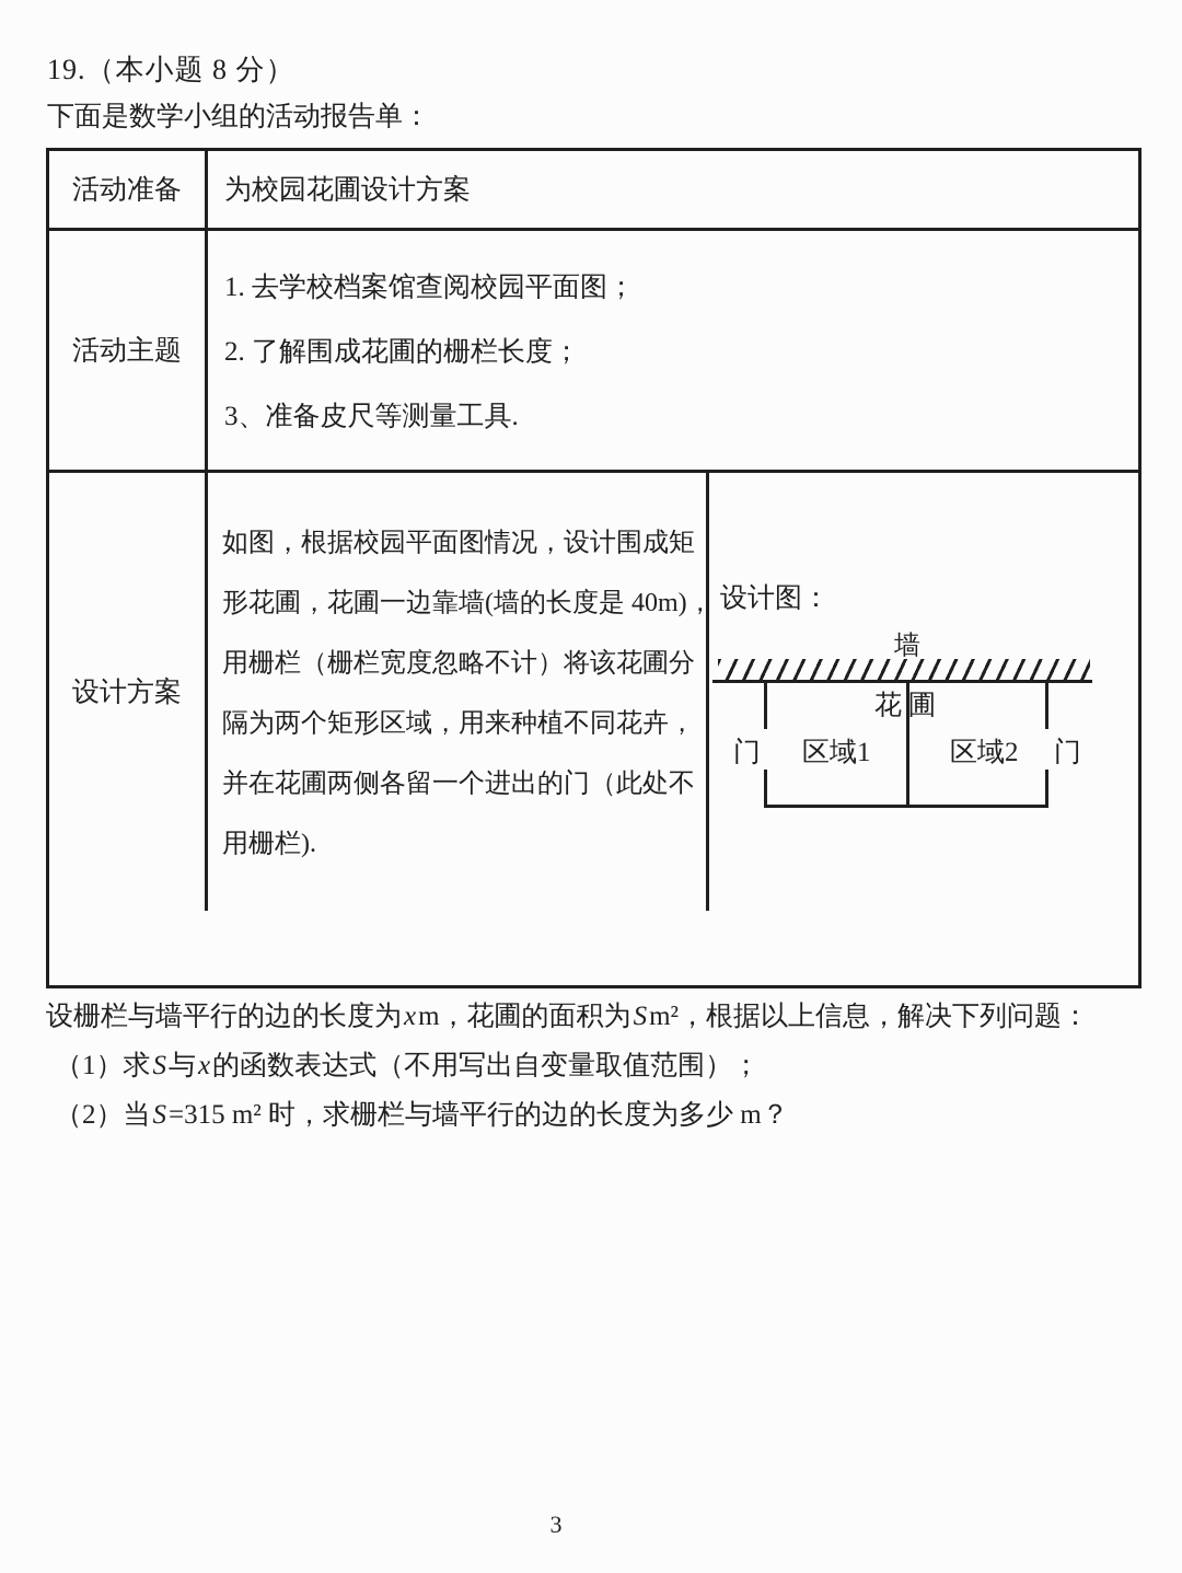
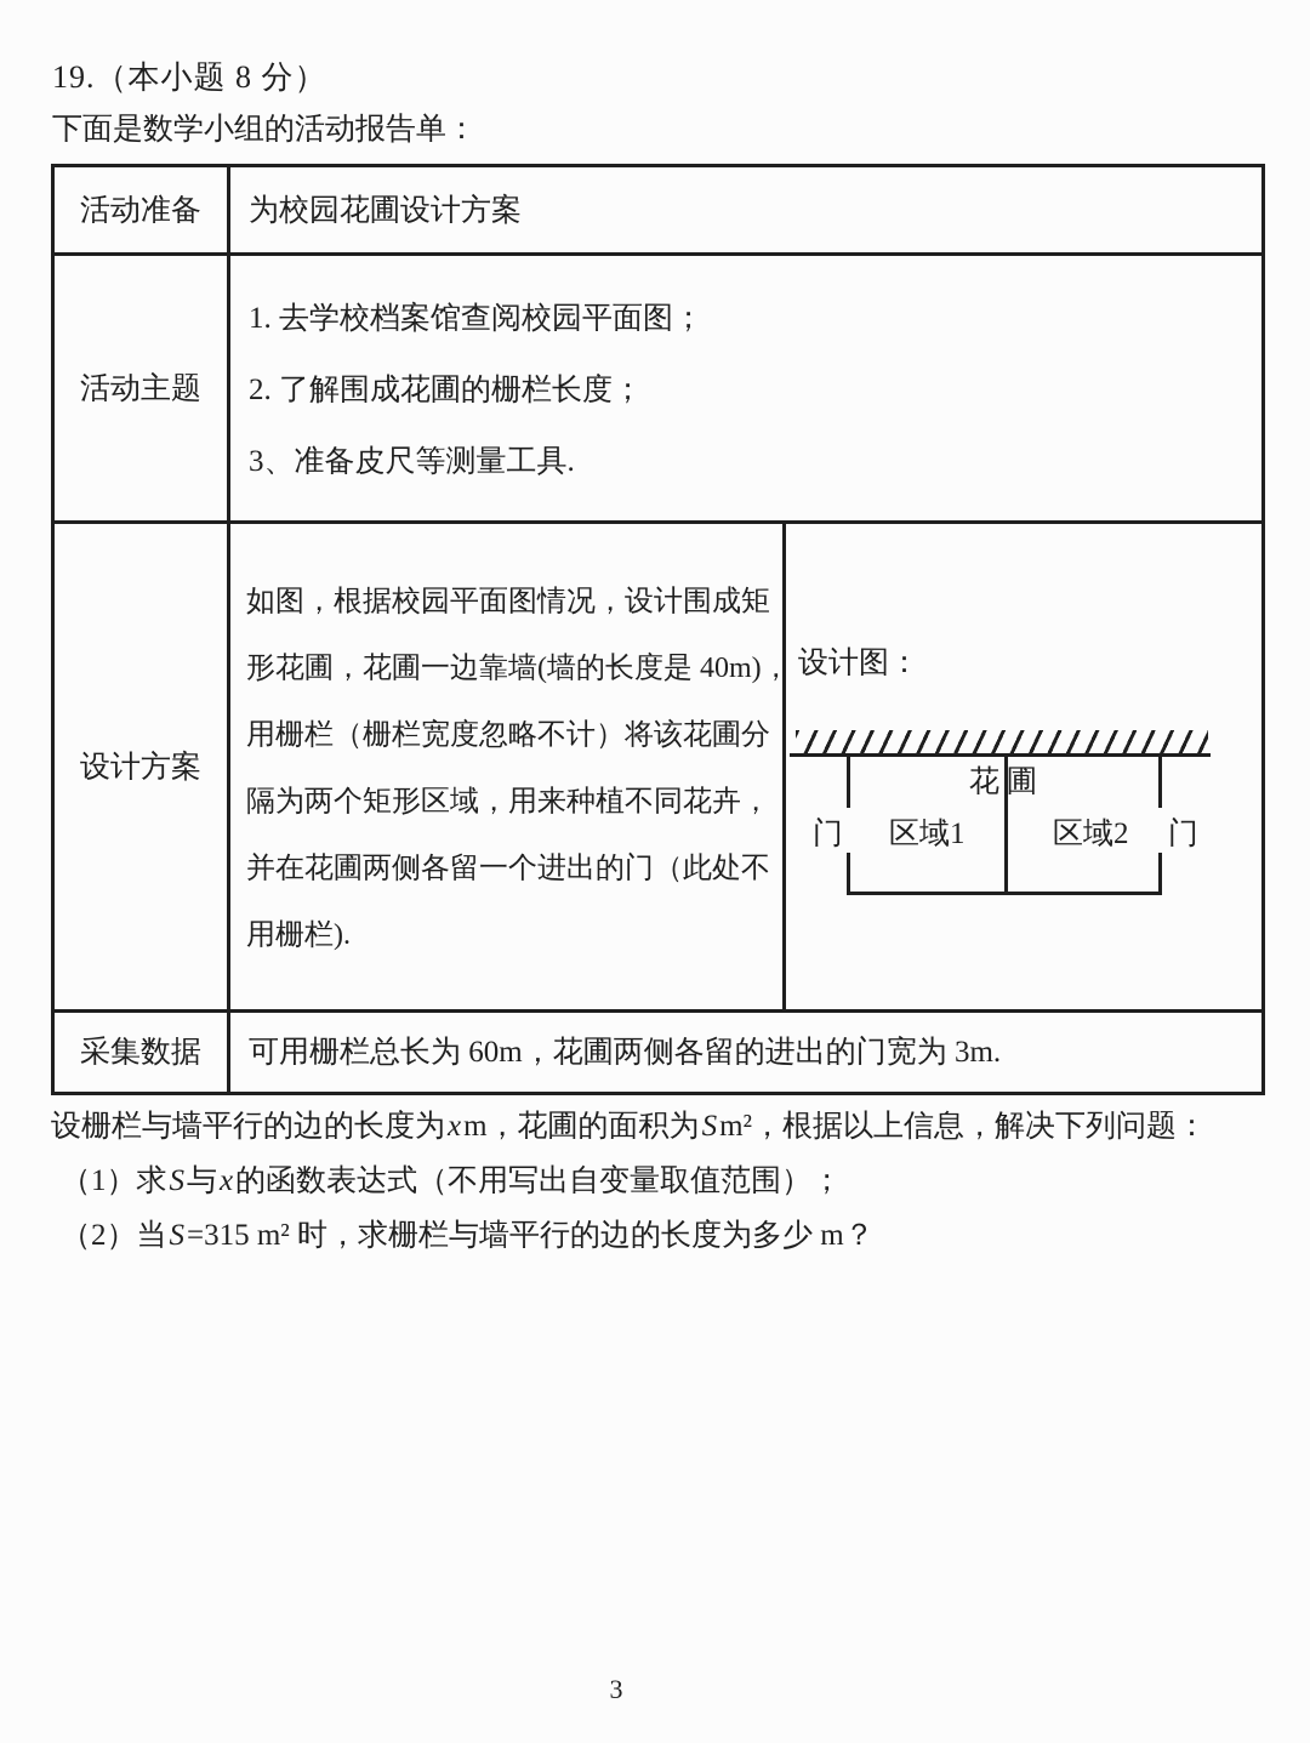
  19.（本小题 8 分）
  下面是数学小组的活动报告单：
  活动准备
  为校园花圃设计方案
  活动主题
  1. 去学校档案馆查阅校园平面图；
  2. 了解围成花圃的栅栏长度；
  3、准备皮尺等测量工具.
  设计方案
  如图，根据校园平面图情况，设计围成矩
  形花圃，花圃一边靠墙(墙的长度是 40m)，
  用栅栏（栅栏宽度忽略不计）将该花圃分
  隔为两个矩形区域，用来种植不同花卉，
  并在花圃两侧各留一个进出的门（此处不
  用栅栏).
  设计图：
- 墙
  花圃
  区域1
  区域2
  门
  门
+ 采集数据
+ 可用栅栏总长为 60m，花圃两侧各留的进出的门宽为 3m.
  设栅栏与墙平行的边的长度为
  x
  m，花圃的面积为
  S
  m²，根据以上信息，解决下列问题：
  （1）求
  S
  与
  x
  的函数表达式（不用写出自变量取值范围）；
  （2）当
  S
  =315 m² 时，求栅栏与墙平行的边的长度为多少 m？
  3
